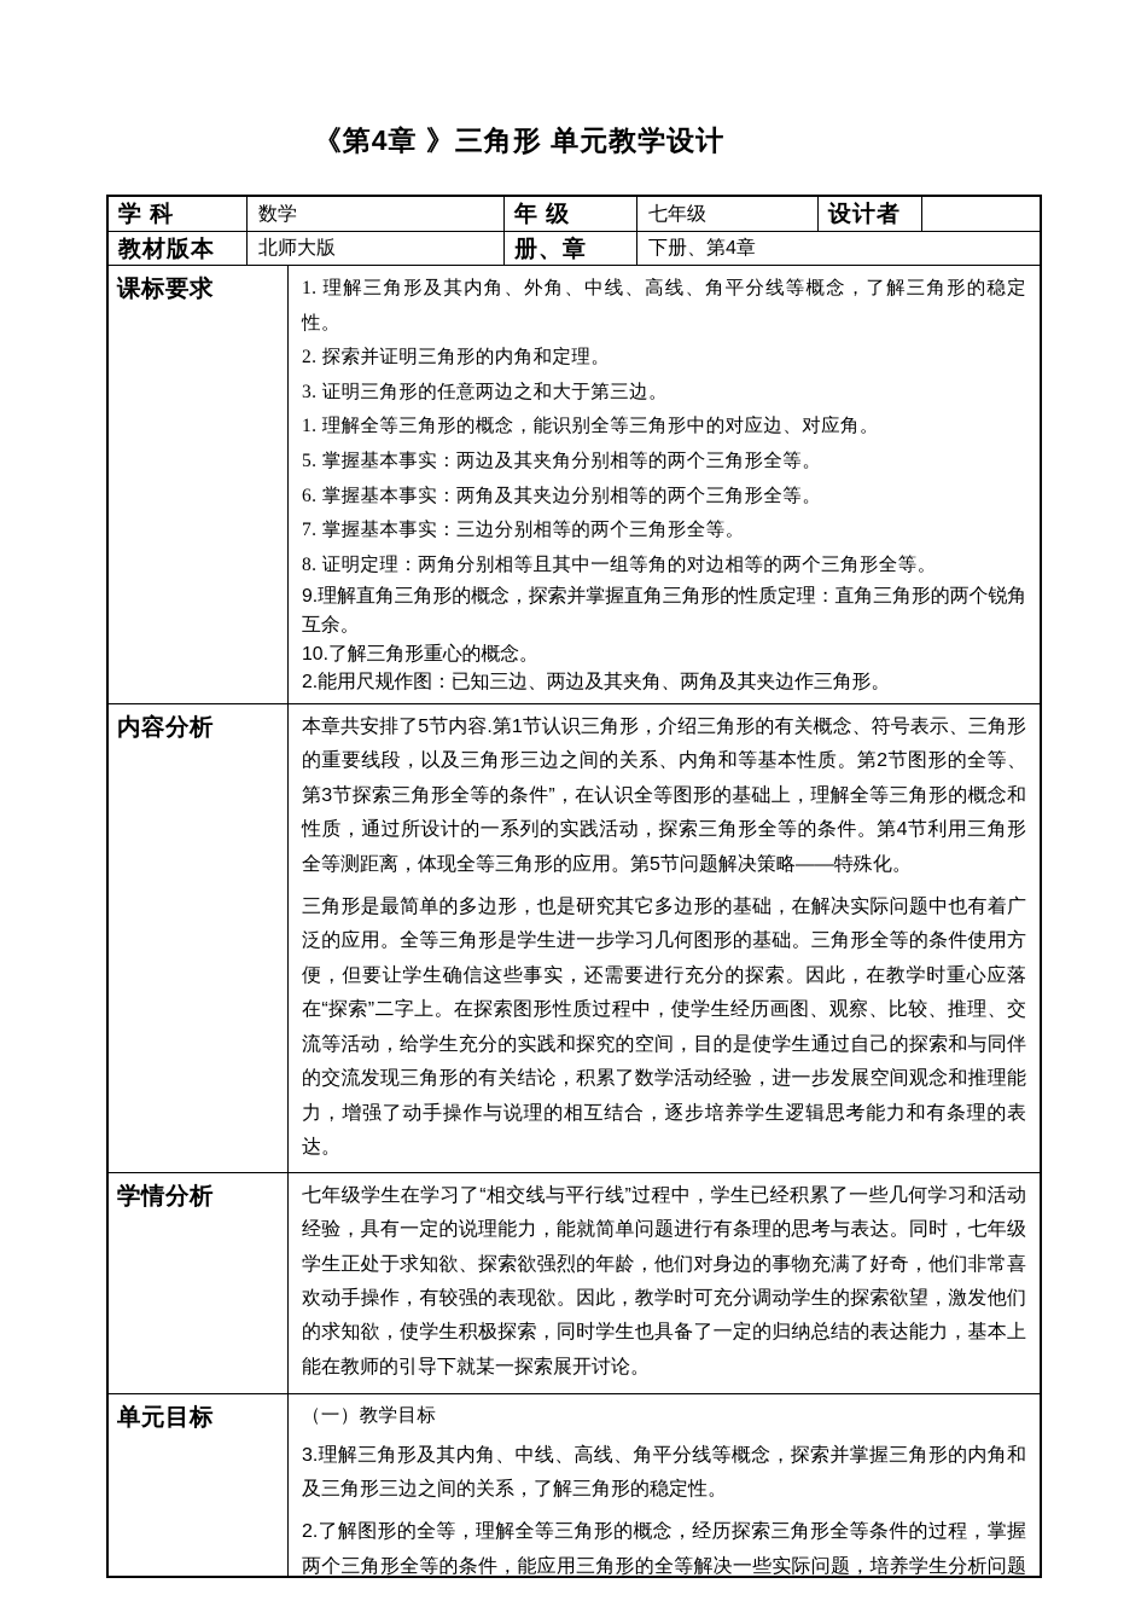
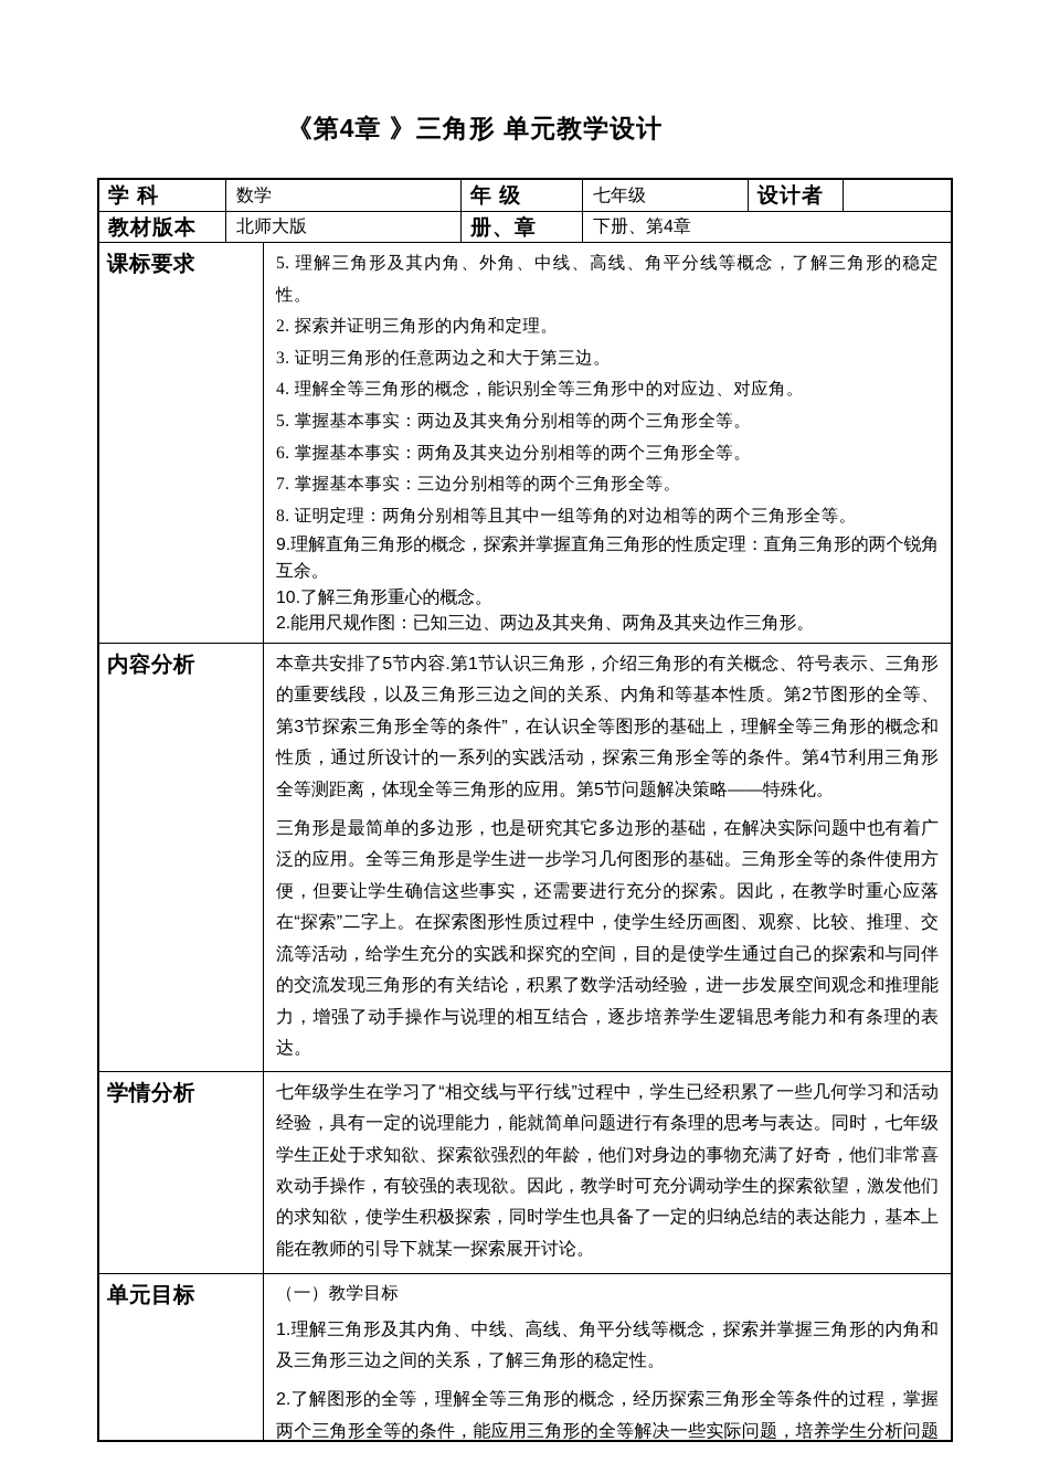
  《第4章 》三角形 单元教学设计
  学 科
  数学
  年 级
  七年级
  设计者
  教材版本
  北师大版
  册、章
  下册、第4章
  课标要求
- 1. 理解三角形及其内角、外角、中线、高线、角平分线等概念，了解三角形的稳定性。
+ 5. 理解三角形及其内角、外角、中线、高线、角平分线等概念，了解三角形的稳定性。
  2. 探索并证明三角形的内角和定理。
  3. 证明三角形的任意两边之和大于第三边。
- 1. 理解全等三角形的概念，能识别全等三角形中的对应边、对应角。
+ 4. 理解全等三角形的概念，能识别全等三角形中的对应边、对应角。
  5. 掌握基本事实：两边及其夹角分别相等的两个三角形全等。
  6. 掌握基本事实：两角及其夹边分别相等的两个三角形全等。
  7. 掌握基本事实：三边分别相等的两个三角形全等。
  8. 证明定理：两角分别相等且其中一组等角的对边相等的两个三角形全等。
  9.理解直角三角形的概念，探索并掌握直角三角形的性质定理：直角三角形的两个锐角互余。
  10.了解三角形重心的概念。
  2.能用尺规作图：已知三边、两边及其夹角、两角及其夹边作三角形。
  内容分析
  本章共安排了5节内容.第1节认识三角形，介绍三角形的有关概念、符号表示、三角形的重要线段，以及三角形三边之间的关系、内角和等基本性质。第2节图形的全等、第3节探索三角形全等的条件”，在认识全等图形的基础上，理解全等三角形的概念和性质，通过所设计的一系列的实践活动，探索三角形全等的条件。第4节利用三角形全等测距离，体现全等三角形的应用。第5节问题解决策略——特殊化。
  三角形是最简单的多边形，也是研究其它多边形的基础，在解决实际问题中也有着广泛的应用。全等三角形是学生进一步学习几何图形的基础。三角形全等的条件使用方便，但要让学生确信这些事实，还需要进行充分的探索。因此，在教学时重心应落在“探索”二字上。在探索图形性质过程中，使学生经历画图、观察、比较、推理、交流等活动，给学生充分的实践和探究的空间，目的是使学生通过自己的探索和与同伴的交流发现三角形的有关结论，积累了数学活动经验，进一步发展空间观念和推理能力，增强了动手操作与说理的相互结合，逐步培养学生逻辑思考能力和有条理的表达。
  学情分析
  七年级学生在学习了“相交线与平行线”过程中，学生已经积累了一些几何学习和活动经验，具有一定的说理能力，能就简单问题进行有条理的思考与表达。同时，七年级学生正处于求知欲、探索欲强烈的年龄，他们对身边的事物充满了好奇，他们非常喜欢动手操作，有较强的表现欲。因此，教学时可充分调动学生的探索欲望，激发他们的求知欲，使学生积极探索，同时学生也具备了一定的归纳总结的表达能力，基本上能在教师的引导下就某一探索展开讨论。
  单元目标
  （一）教学目标
- 3.理解三角形及其内角、中线、高线、角平分线等概念，探索并掌握三角形的内角和及三角形三边之间的关系，了解三角形的稳定性。
+ 1.理解三角形及其内角、中线、高线、角平分线等概念，探索并掌握三角形的内角和及三角形三边之间的关系，了解三角形的稳定性。
  2.了解图形的全等，理解全等三角形的概念，经历探索三角形全等条件的过程，掌握两个三角形全等的条件，能应用三角形的全等解决一些实际问题，培养学生分析问题
